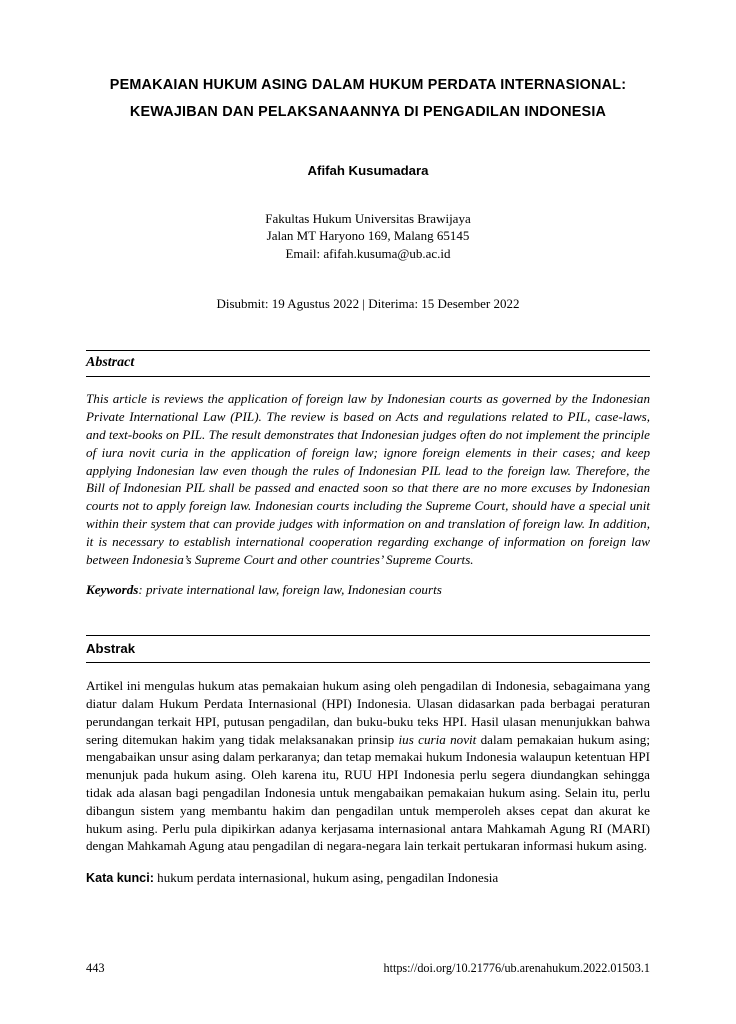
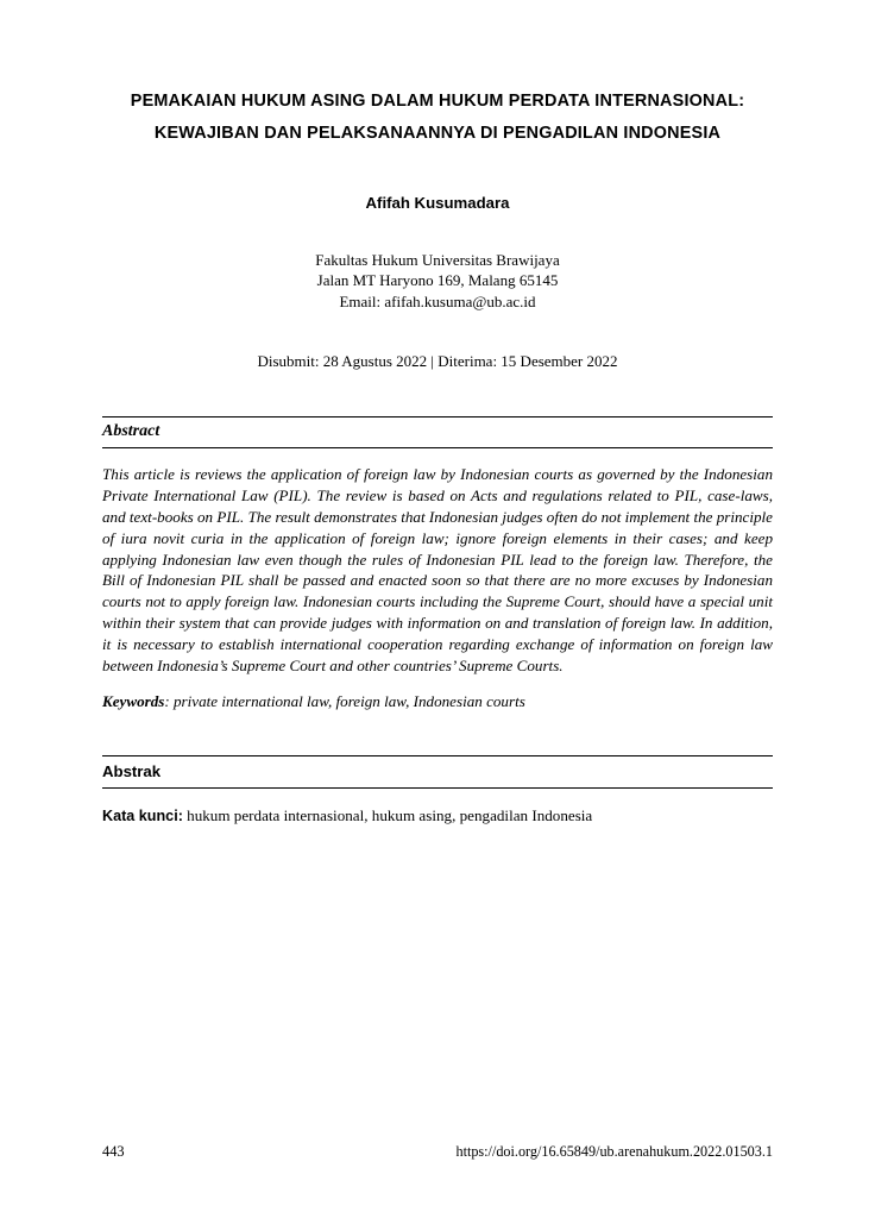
  PEMAKAIAN HUKUM ASING DALAM HUKUM PERDATA INTERNASIONAL: KEWAJIBAN DAN PELAKSANAANNYA DI PENGADILAN INDONESIA
  Afifah Kusumadara
  Fakultas Hukum Universitas Brawijaya
  Jalan MT Haryono 169, Malang 65145
  Email: afifah.kusuma@ub.ac.id
- Disubmit: 19 Agustus 2022 | Diterima: 15 Desember 2022
+ Disubmit: 28 Agustus 2022 | Diterima: 15 Desember 2022
  Abstract
  This article is reviews the application of foreign law by Indonesian courts as governed by the Indonesian Private International Law (PIL). The review is based on Acts and regulations related to PIL, case-laws, and text-books on PIL. The result demonstrates that Indonesian judges often do not implement the principle of iura novit curia in the application of foreign law; ignore foreign elements in their cases; and keep applying Indonesian law even though the rules of Indonesian PIL lead to the foreign law. Therefore, the Bill of Indonesian PIL shall be passed and enacted soon so that there are no more excuses by Indonesian courts not to apply foreign law. Indonesian courts including the Supreme Court, should have a special unit within their system that can provide judges with information on and translation of foreign law. In addition, it is necessary to establish international cooperation regarding exchange of information on foreign law between Indonesia’s Supreme Court and other countries’ Supreme Courts.
  Keywords: private international law, foreign law, Indonesian courts
  Abstrak
- Artikel ini mengulas hukum atas pemakaian hukum asing oleh pengadilan di Indonesia, sebagaimana yang diatur dalam Hukum Perdata Internasional (HPI) Indonesia. Ulasan didasarkan pada berbagai peraturan perundangan terkait HPI, putusan pengadilan, dan buku-buku teks HPI. Hasil ulasan menunjukkan bahwa sering ditemukan hakim yang tidak melaksanakan prinsip ius curia novit dalam pemakaian hukum asing; mengabaikan unsur asing dalam perkaranya; dan tetap memakai hukum Indonesia walaupun ketentuan HPI menunjuk pada hukum asing. Oleh karena itu, RUU HPI Indonesia perlu segera diundangkan sehingga tidak ada alasan bagi pengadilan Indonesia untuk mengabaikan pemakaian hukum asing. Selain itu, perlu dibangun sistem yang membantu hakim dan pengadilan untuk memperoleh akses cepat dan akurat ke hukum asing. Perlu pula dipikirkan adanya kerjasama internasional antara Mahkamah Agung RI (MARI) dengan Mahkamah Agung atau pengadilan di negara-negara lain terkait pertukaran informasi hukum asing.
  Kata kunci: hukum perdata internasional, hukum asing, pengadilan Indonesia
  443
- https://doi.org/10.21776/ub.arenahukum.2022.01503.1
+ https://doi.org/16.65849/ub.arenahukum.2022.01503.1
